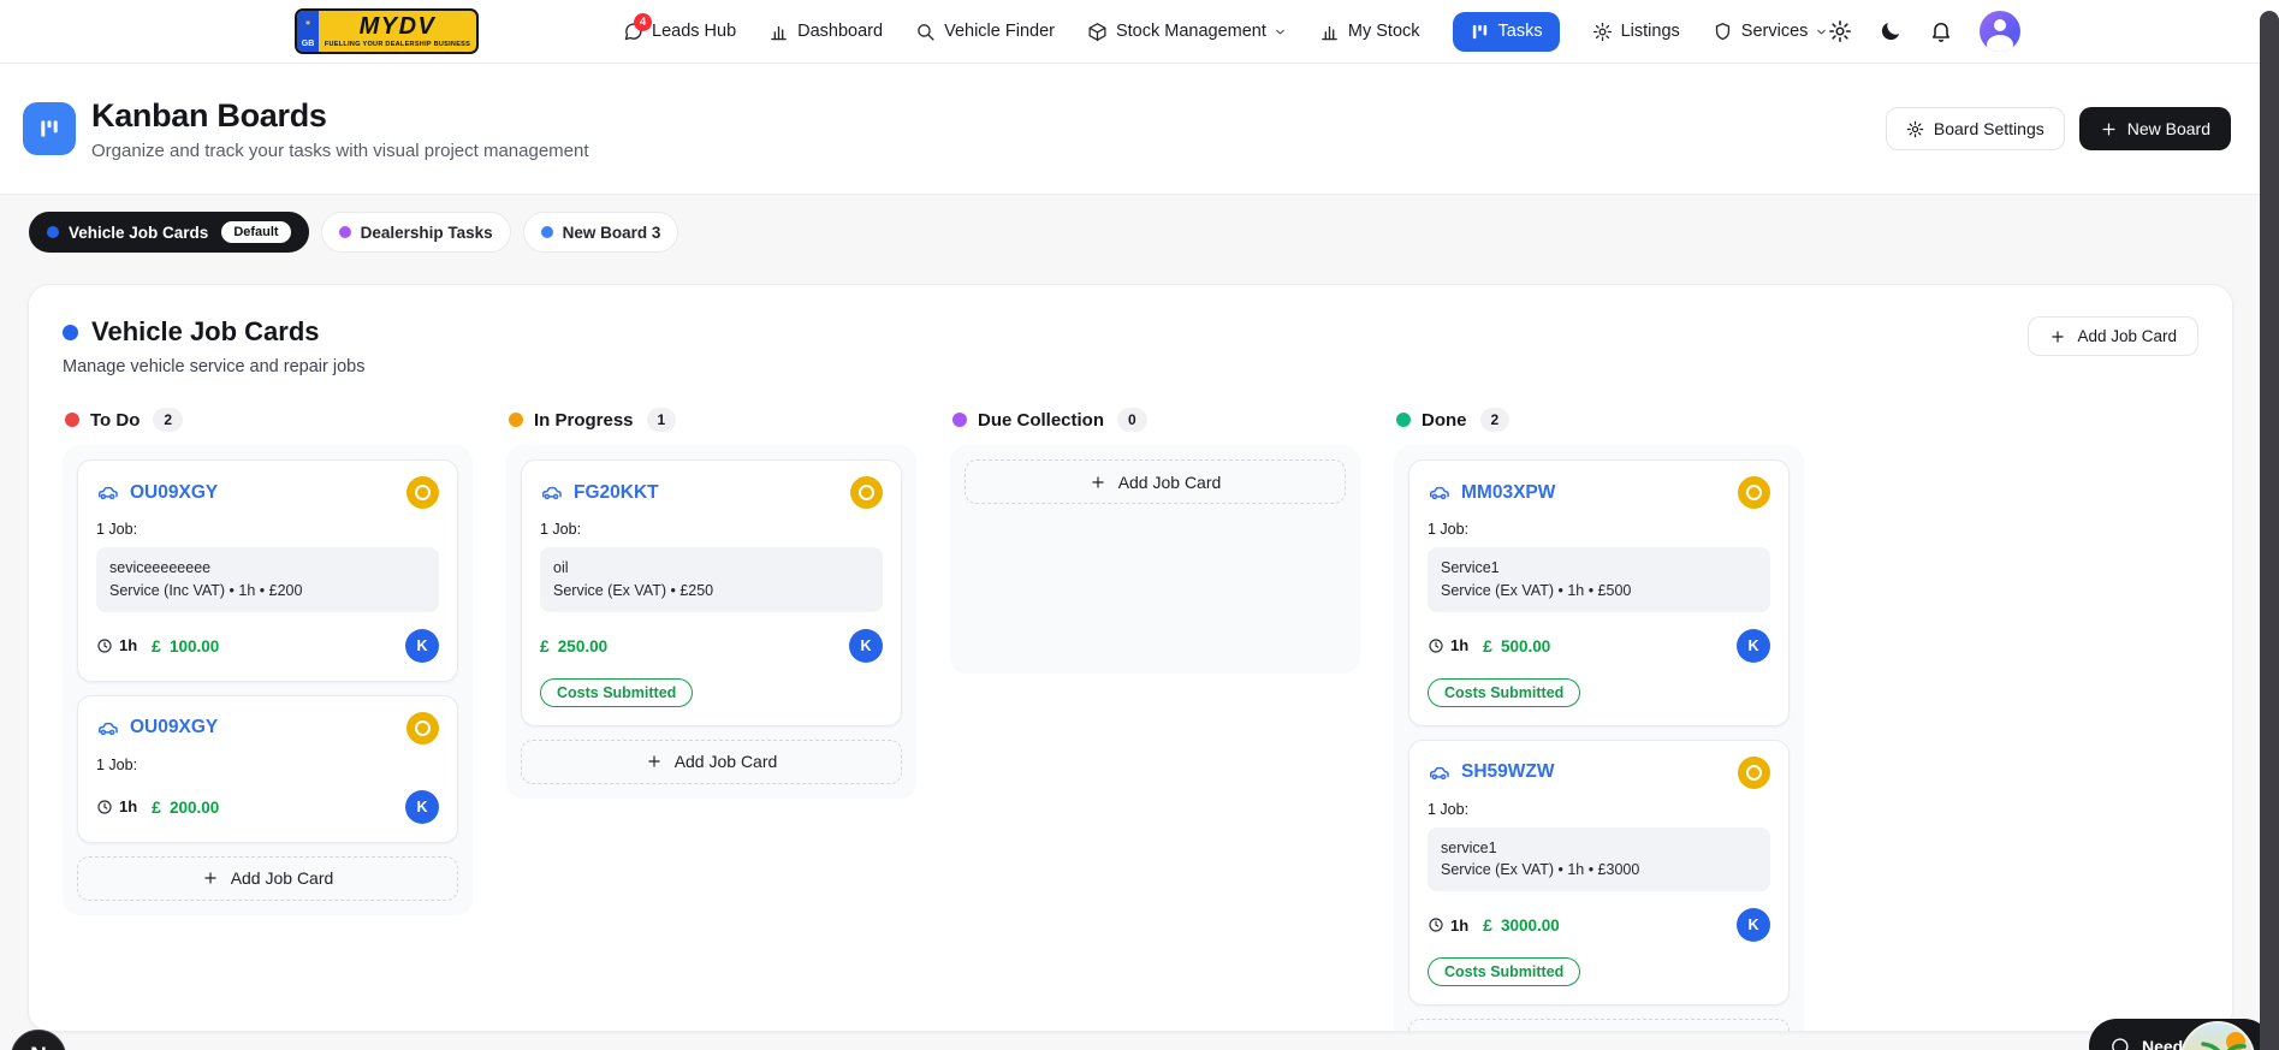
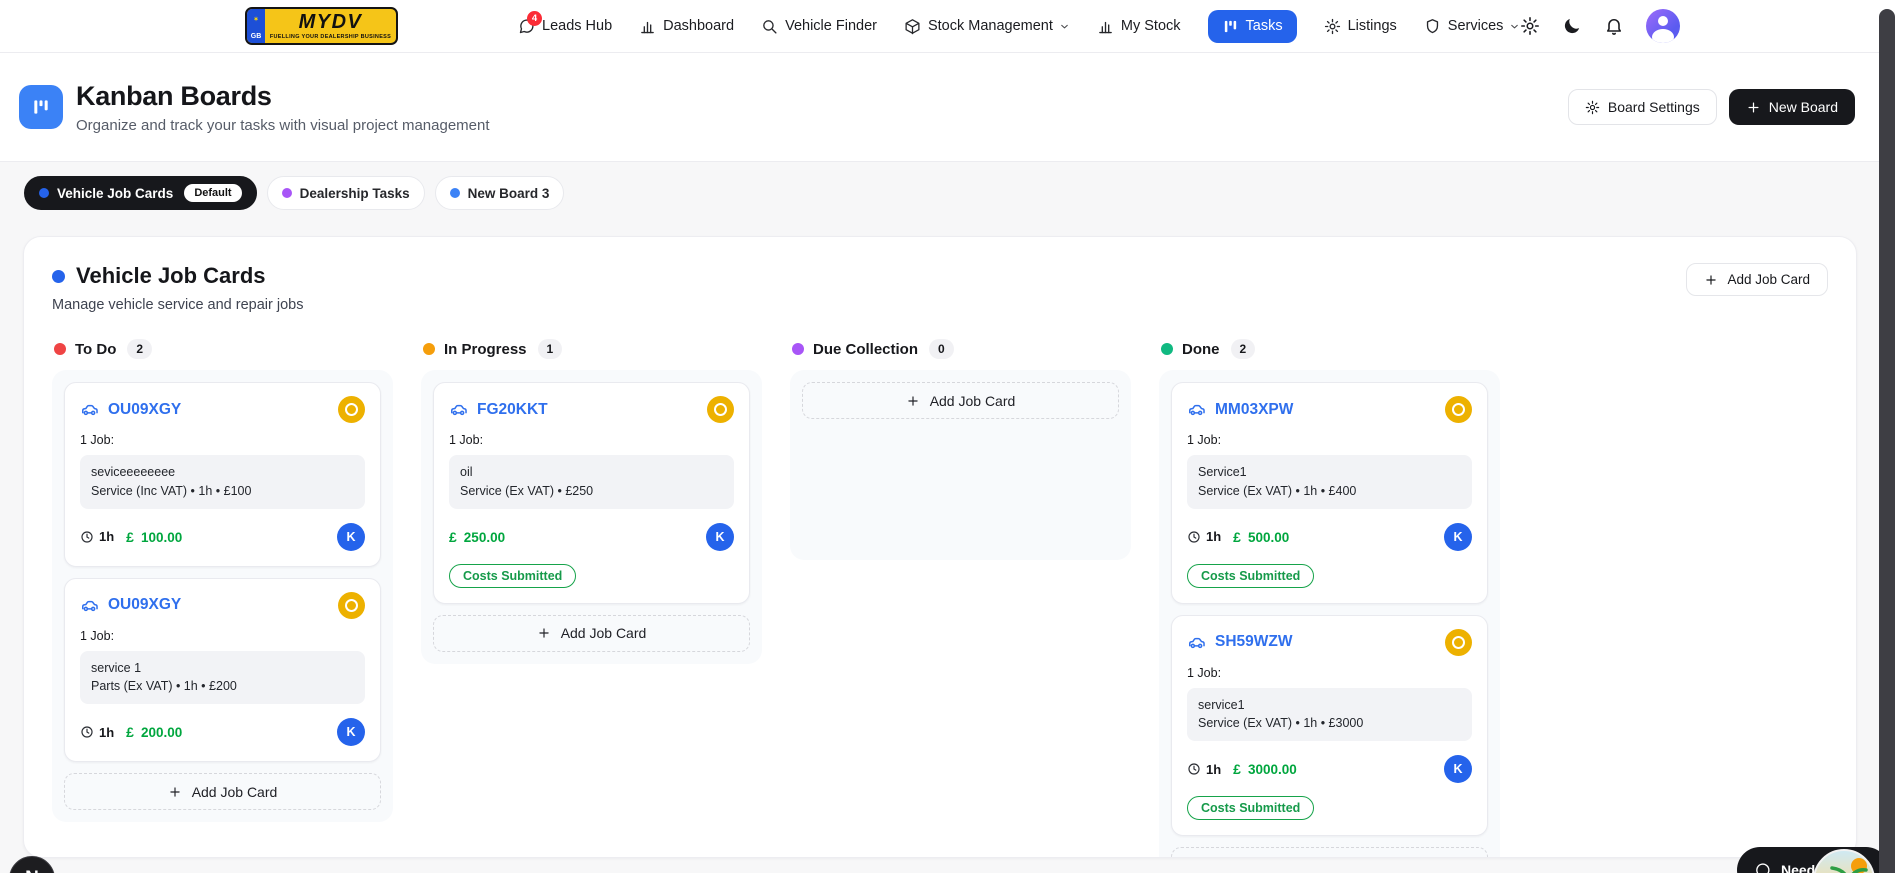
  MYDV
  4
  Leads Hub
  Dashboard
  Vehicle Finder
  Stock Management
  My Stock
  Tasks
  Listings
  Services
  Kanban Boards
  Organize and track your tasks with visual project management
  Board Settings
  New Board
  Vehicle Job Cards
  Default
  Dealership Tasks
  New Board 3
  Vehicle Job Cards
  Manage vehicle service and repair jobs
  Add Job Card
  To Do
  2
  OU09XGY
  1 Job:
  seviceeeeeeee
- Service (Inc VAT) • 1h • £200
+ Service (Inc VAT) • 1h • £100
  1h
  £
  100.00
  K
  OU09XGY
  1 Job:
+ service 1
+ Parts (Ex VAT) • 1h • £200
  1h
  £
  200.00
  K
  Add Job Card
  In Progress
  1
  FG20KKT
  1 Job:
  oil
  Service (Ex VAT) • £250
  £
  250.00
  K
  Costs Submitted
  Add Job Card
  Due Collection
  0
  Add Job Card
  Done
  2
  MM03XPW
  1 Job:
  Service1
- Service (Ex VAT) • 1h • £500
+ Service (Ex VAT) • 1h • £400
  1h
  £
  500.00
  K
  Costs Submitted
  SH59WZW
  1 Job:
  service1
  Service (Ex VAT) • 1h • £3000
  1h
  £
  3000.00
  K
  Costs Submitted
